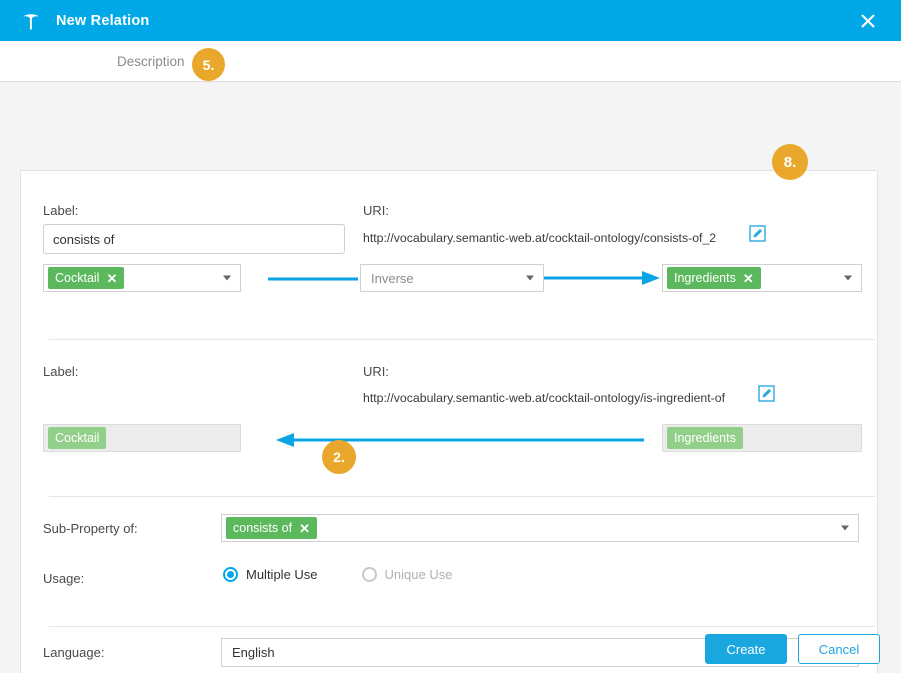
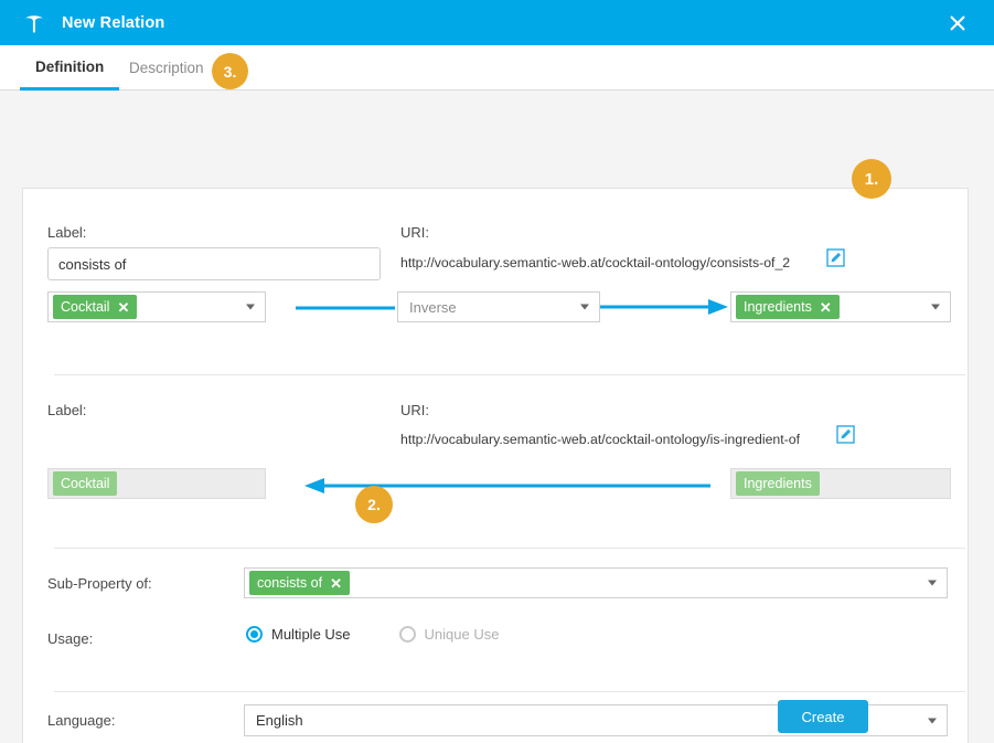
  New Relation
+ Definition
  Description
- 5.
+ 3.
  Label:
  consists of
  URI:
  http://vocabulary.semantic-web.at/cocktail-ontology/consists-of_2
  Cocktail
  ✕
  Inverse
  Ingredients
  ✕
  Label:
  URI:
  http://vocabulary.semantic-web.at/cocktail-ontology/is-ingredient-of
  Cocktail
  Ingredients
  Sub-Property of:
  consists of
  ✕
  Usage:
  Multiple Use
  Unique Use
  Language:
  English
  Create
- Cancel
- 8.
+ 1.
  2.
